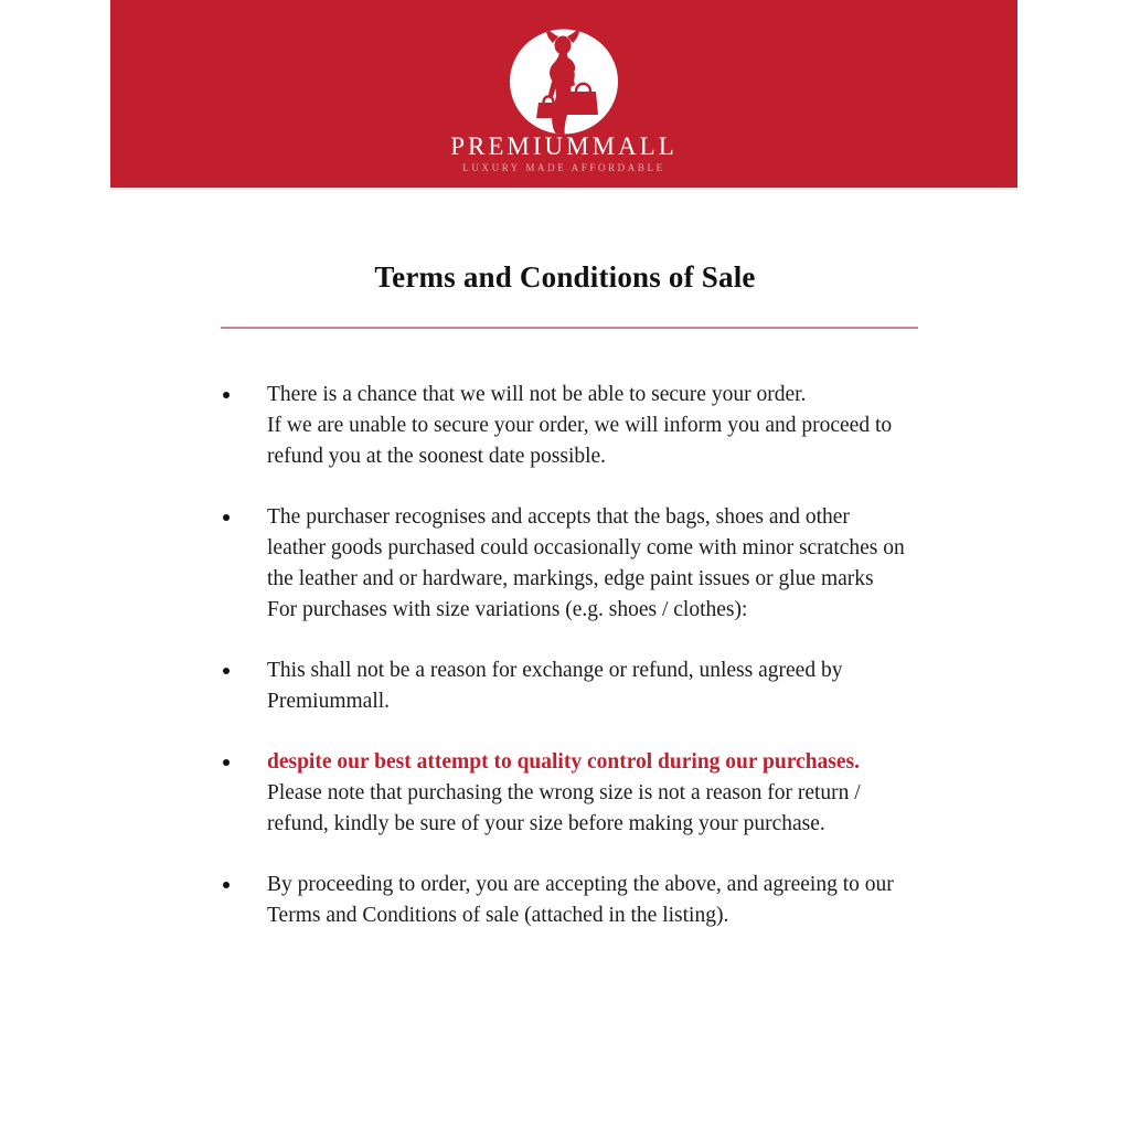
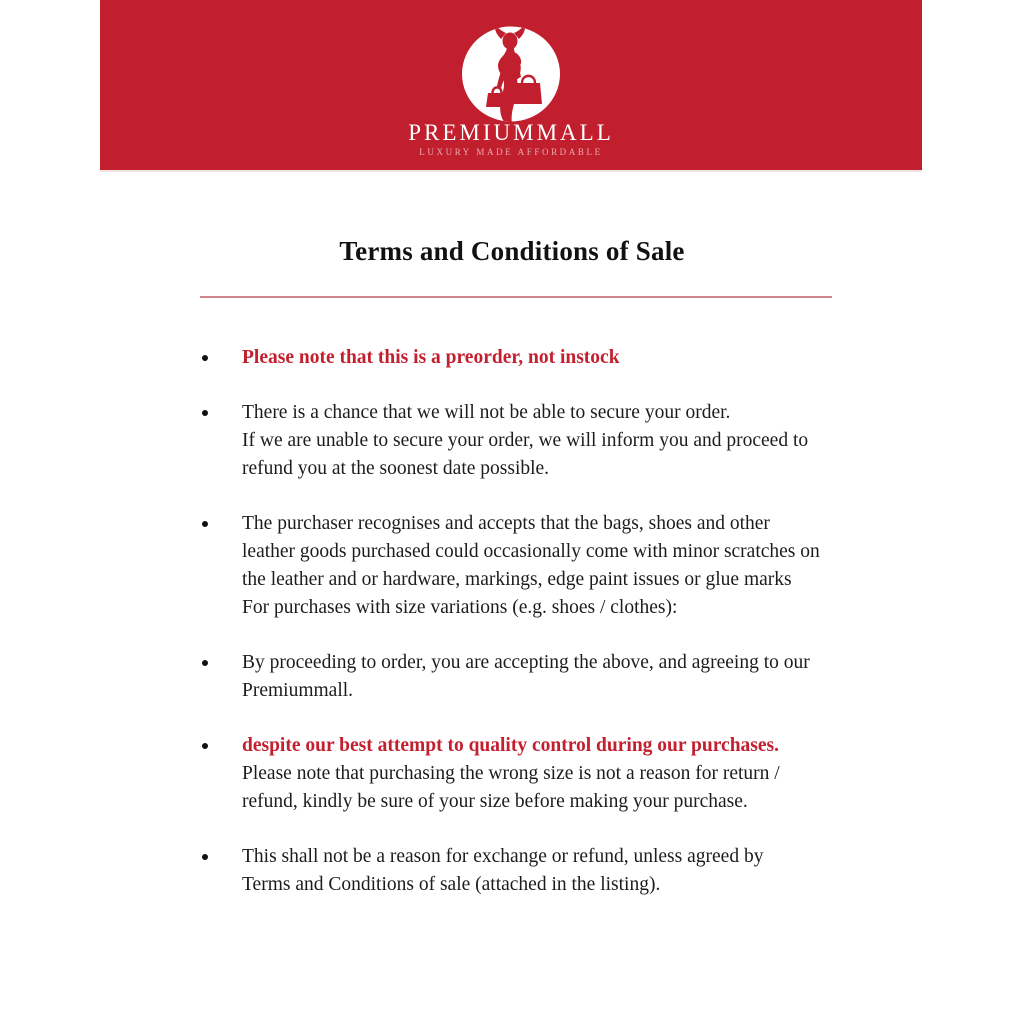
  PREMIUMMALL
  LUXURY MADE AFFORDABLE
  Terms and Conditions of Sale
+ Please note that this is a preorder, not instock
  There is a chance that we will not be able to secure your order.
  If we are unable to secure your order, we will inform you and proceed to
  refund you at the soonest date possible.
  The purchaser recognises and accepts that the bags, shoes and other
  leather goods purchased could occasionally come with minor scratches on
  the leather and or hardware, markings, edge paint issues or glue marks
  For purchases with size variations (e.g. shoes / clothes):
- This shall not be a reason for exchange or refund, unless agreed by
+ By proceeding to order, you are accepting the above, and agreeing to our
  Premiummall.
  despite our best attempt to quality control during our purchases.
  Please note that purchasing the wrong size is not a reason for return /
  refund, kindly be sure of your size before making your purchase.
- By proceeding to order, you are accepting the above, and agreeing to our
+ This shall not be a reason for exchange or refund, unless agreed by
  Terms and Conditions of sale (attached in the listing).
